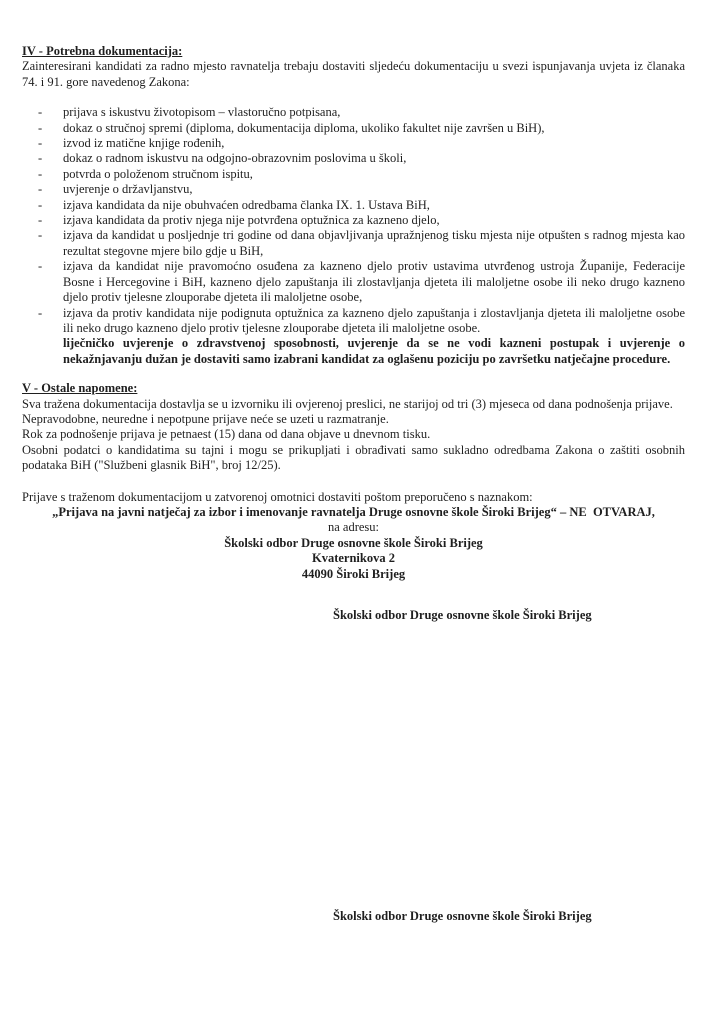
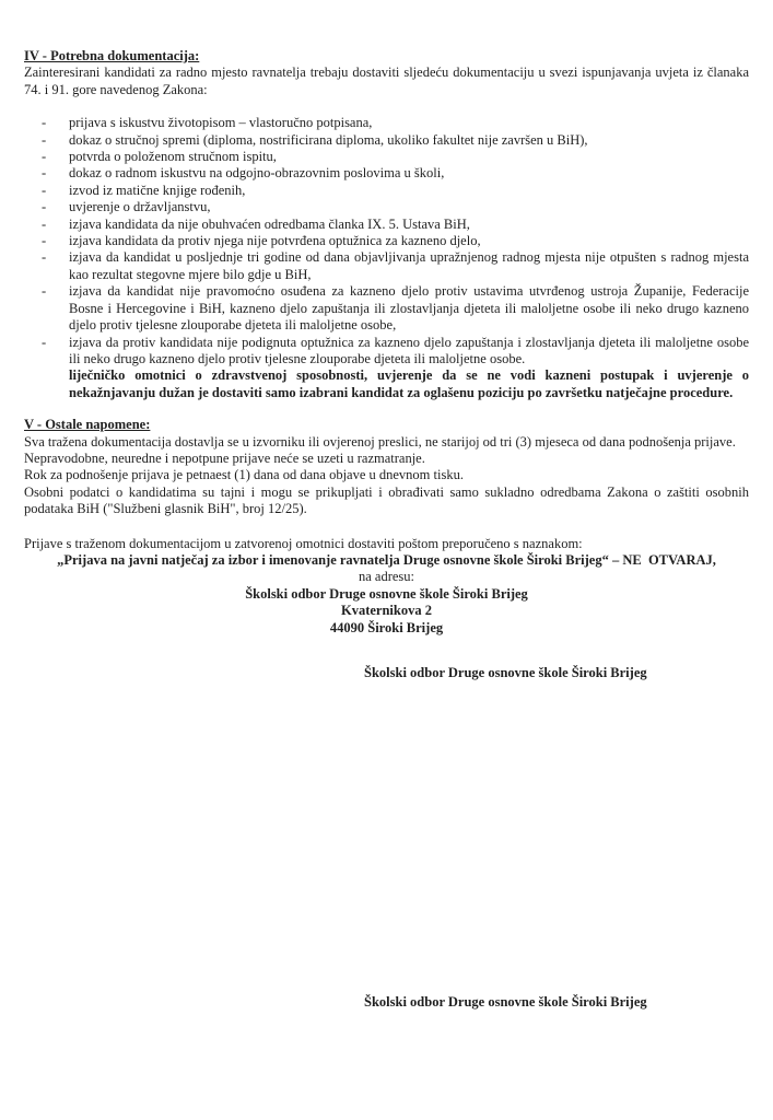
  IV - Potrebna dokumentacija:
  Zainteresirani kandidati za radno mjesto ravnatelja trebaju dostaviti sljedeću dokumentaciju u svezi ispunjavanja uvjeta iz članaka 74. i 91. gore navedenog Zakona:
  prijava s iskustvu životopisom – vlastoručno potpisana,
- dokaz o stručnoj spremi (diploma, dokumentacija diploma, ukoliko fakultet nije završen u BiH),
+ dokaz o stručnoj spremi (diploma, nostrificirana diploma, ukoliko fakultet nije završen u BiH),
- izvod iz matične knjige rođenih,
+ potvrda o položenom stručnom ispitu,
  dokaz o radnom iskustvu na odgojno-obrazovnim poslovima u školi,
- potvrda o položenom stručnom ispitu,
+ izvod iz matične knjige rođenih,
  uvjerenje o državljanstvu,
- izjava kandidata da nije obuhvaćen odredbama članka IX. 1. Ustava BiH,
+ izjava kandidata da nije obuhvaćen odredbama članka IX. 5. Ustava BiH,
  izjava kandidata da protiv njega nije potvrđena optužnica za kazneno djelo,
- izjava da kandidat u posljednje tri godine od dana objavljivanja upražnjenog tisku mjesta nije otpušten s radnog mjesta kao rezultat stegovne mjere bilo gdje u BiH,
+ izjava da kandidat u posljednje tri godine od dana objavljivanja upražnjenog radnog mjesta nije otpušten s radnog mjesta kao rezultat stegovne mjere bilo gdje u BiH,
  izjava da kandidat nije pravomoćno osuđena za kazneno djelo protiv ustavima utvrđenog ustroja Županije, Federacije Bosne i Hercegovine i BiH, kazneno djelo zapuštanja ili zlostavljanja djeteta ili maloljetne osobe ili neko drugo kazneno djelo protiv tjelesne zlouporabe djeteta ili maloljetne osobe,
  izjava da protiv kandidata nije podignuta optužnica za kazneno djelo zapuštanja i zlostavljanja djeteta ili maloljetne osobe ili neko drugo kazneno djelo protiv tjelesne zlouporabe djeteta ili maloljetne osobe.
- liječničko uvjerenje o zdravstvenoj sposobnosti, uvjerenje da se ne vodi kazneni postupak i uvjerenje o nekažnjavanju dužan je dostaviti samo izabrani kandidat za oglašenu poziciju po završetku natječajne procedure.
+ liječničko omotnici o zdravstvenoj sposobnosti, uvjerenje da se ne vodi kazneni postupak i uvjerenje o nekažnjavanju dužan je dostaviti samo izabrani kandidat za oglašenu poziciju po završetku natječajne procedure.
  V - Ostale napomene:
  Sva tražena dokumentacija dostavlja se u izvorniku ili ovjerenoj preslici, ne starijoj od tri (3) mjeseca od dana podnošenja prijave.
  Nepravodobne, neuredne i nepotpune prijave neće se uzeti u razmatranje.
- Rok za podnošenje prijava je petnaest (15) dana od dana objave u dnevnom tisku.
+ Rok za podnošenje prijava je petnaest (1) dana od dana objave u dnevnom tisku.
  Osobni podatci o kandidatima su tajni i mogu se prikupljati i obrađivati samo sukladno odredbama Zakona o zaštiti osobnih podataka BiH ("Službeni glasnik BiH", broj 12/25).
  Prijave s traženom dokumentacijom u zatvorenoj omotnici dostaviti poštom preporučeno s naznakom:
  „Prijava na javni natječaj za izbor i imenovanje ravnatelja Druge osnovne škole Široki Brijeg“ – NE OTVARAJ,
  na adresu:
  Školski odbor Druge osnovne škole Široki Brijeg
  Kvaternikova 2
  44090 Široki Brijeg
  Školski odbor Druge osnovne škole Široki Brijeg
  Školski odbor Druge osnovne škole Široki Brijeg
